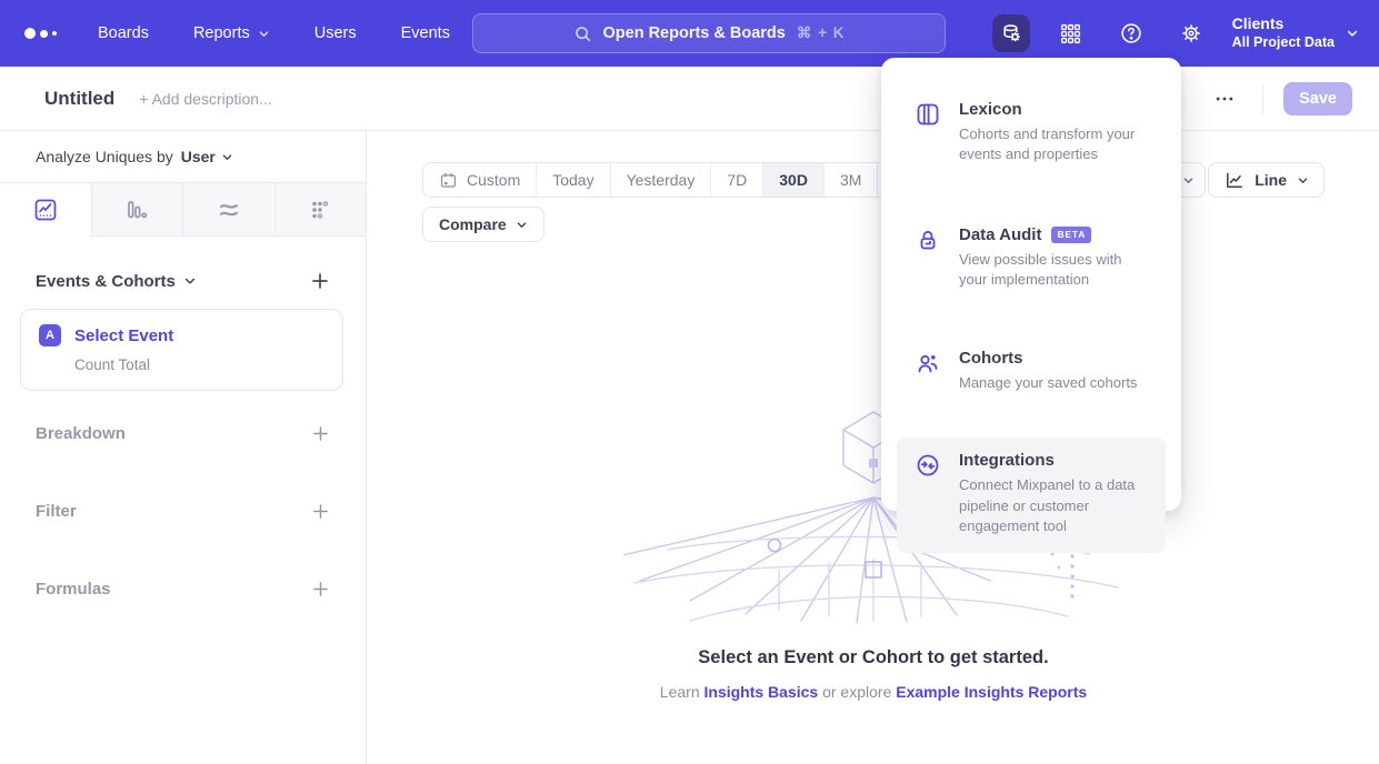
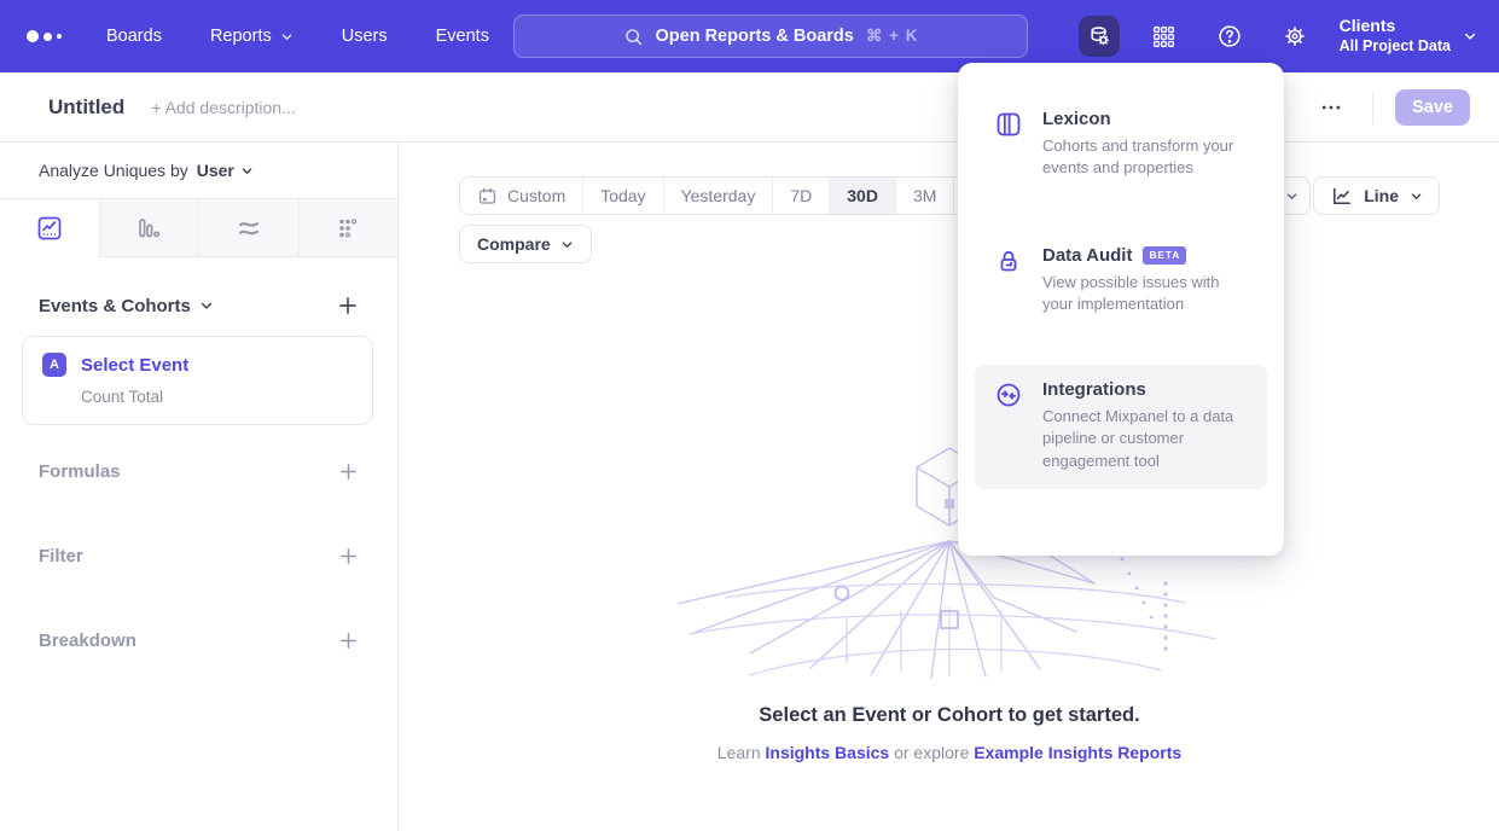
  Boards
  Reports
  Users
  Events
  Open Reports & Boards
  ⌘ + K
  Clients
  All Project Data
  Untitled
  + Add description...
  Save
  Analyze Uniques by
  User
  Events & Cohorts
  A
  Select Event
  Count Total
- Breakdown
+ Formulas
  Filter
- Formulas
+ Breakdown
  Custom
  Today
  Yesterday
  7D
  30D
  3M
  Compare
  Line
  Select an Event or Cohort to get started.
  Learn Insights Basics or explore Example Insights Reports
  Lexicon
  Cohorts and transform your events and properties
  Data Audit
  BETA
  View possible issues with your implementation
- Cohorts
- Manage your saved cohorts
  Integrations
  Connect Mixpanel to a data pipeline or customer engagement tool
